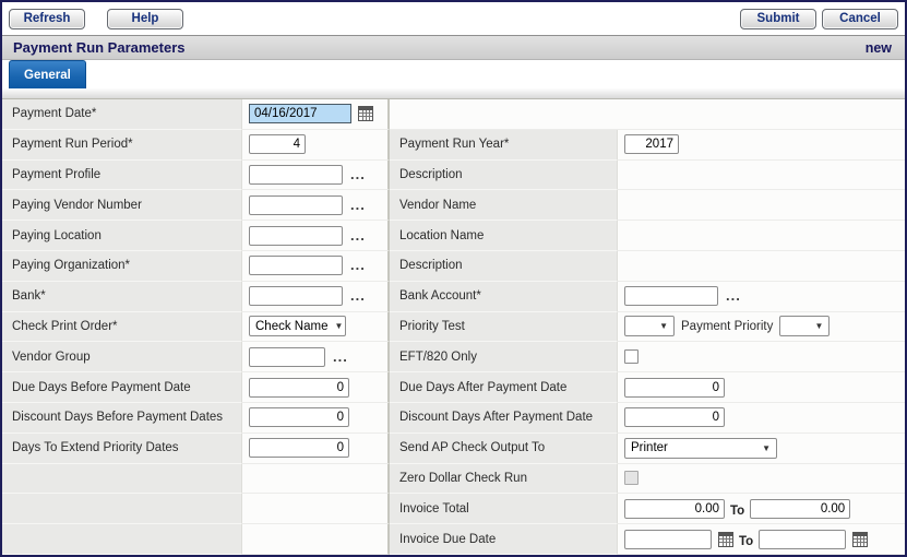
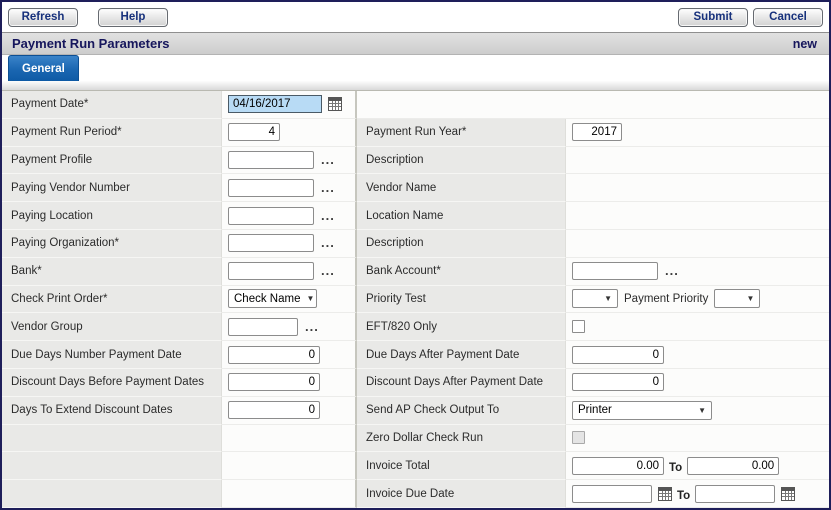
  Refresh
  Help
  Submit
  Cancel
  Payment Run Parameters
  new
  General
  Payment Date*
  04/16/2017
  Payment Run Period*
  4
  Payment Run Year*
  2017
  Payment Profile
  ...
  Description
  Paying Vendor Number
  ...
  Vendor Name
  Paying Location
  ...
  Location Name
  Paying Organization*
  ...
  Description
  Bank*
  ...
  Bank Account*
  ...
  Check Print Order*
  Check Name
  ▼
  Priority Test
  ▼
  Payment Priority
  ▼
  Vendor Group
  ...
  EFT/820 Only
- Due Days Before Payment Date
+ Due Days Number Payment Date
  0
  Due Days After Payment Date
  0
  Discount Days Before Payment Dates
  0
  Discount Days After Payment Date
  0
- Days To Extend Priority Dates
+ Days To Extend Discount Dates
  0
  Send AP Check Output To
  Printer
  ▼
  Zero Dollar Check Run
  Invoice Total
  0.00
  To
  0.00
  Invoice Due Date
  To
